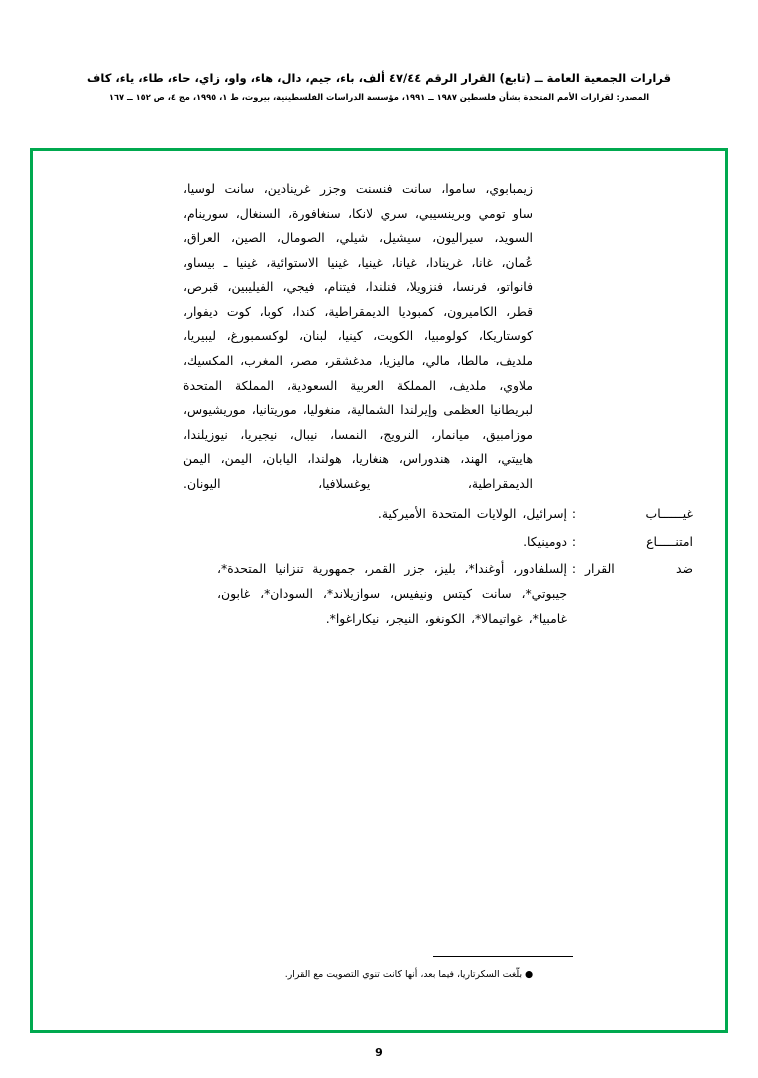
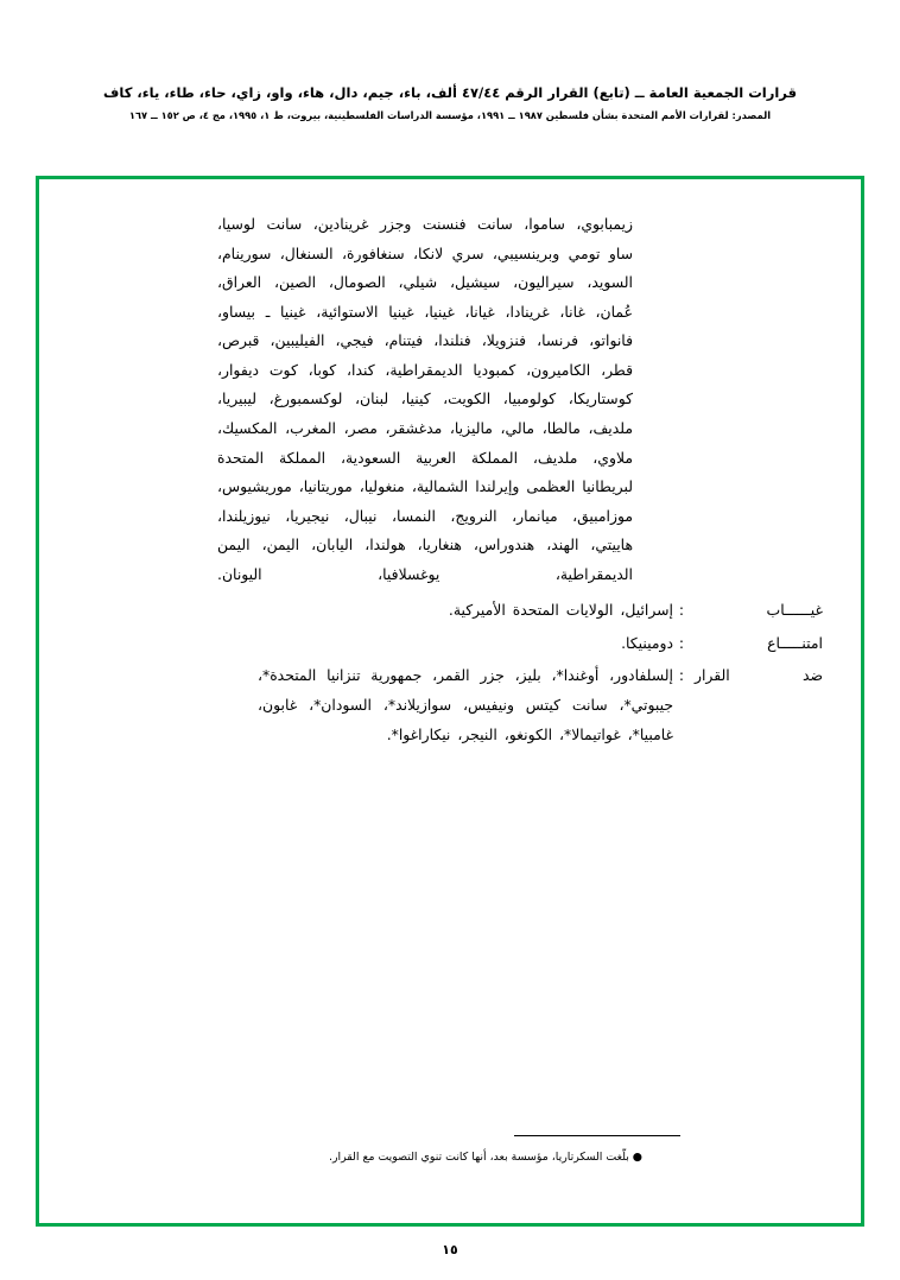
  قرارات الجمعية العامة ــ (تابع) القرار الرقم ٤٧/٤٤ ألف، باء، جيم، دال، هاء، واو، زاي، حاء، طاء، ياء، كاف
  المصدر: لقرارات الأمم المتحدة بشأن فلسطين ١٩٨٧ ــ ١٩٩١، مؤسسة الدراسات الفلسطينية، بيروت، ط ١، ١٩٩٥، مج ٤، ص ١٥٢ ــ ١٦٧
  زيمبابوي، ساموا، سانت فنسنت وجزر غرينادين، سانت لوسيا، ساو تومي وبرينسيبي، سري لانكا، سنغافورة، السنغال، سورينام، السويد، سيراليون، سيشيل، شيلي، الصومال، الصين، العراق، عُمان، غانا، غرينادا، غيانا، غينيا، غينيا الاستوائية، غينيا ـ بيساو، فانواتو، فرنسا، فنزويلا، فنلندا، فيتنام، فيجي، الفيليبين، قبرص، قطر، الكاميرون، كمبوديا الديمقراطية، كندا، كوبا، كوت ديفوار، كوستاريكا، كولومبيا، الكويت، كينيا، لبنان، لوكسمبورغ، ليبيريا، ملديف، مالطا، مالي، ماليزيا، مدغشقر، مصر، المغرب، المكسيك، ملاوي، ملديف، المملكة العربية السعودية، المملكة المتحدة لبريطانيا العظمى وإيرلندا الشمالية، منغوليا، موريتانيا، موريشيوس، موزامبيق، ميانمار، النرويج، النمسا، نيبال، نيجيريا، نيوزيلندا، هاييتي، الهند، هندوراس، هنغاريا، هولندا، اليابان، اليمن، اليمن الديمقراطية، يوغسلافيا، اليونان.
  غيــــــاب
  :
  إسرائيل، الولايات المتحدة الأميركية.
  امتنـــــاع
  :
  دومينيكا.
  ضد القرار
  :
  إلسلفادور، أوغندا*، بليز، جزر القمر، جمهورية تنزانيا المتحدة*، جيبوتي*، سانت كيتس ونيفيس، سوازيلاند*، السودان*، غابون، غامبيا*، غواتيمالا*، الكونغو، النيجر، نيكاراغوا*.
- ● بلّغت السكرتاريا، فيما بعد، أنها كانت تنوي التصويت مع القرار.
+ ● بلّغت السكرتاريا، مؤسسة بعد، أنها كانت تنوي التصويت مع القرار.
- 9
+ ١٥
